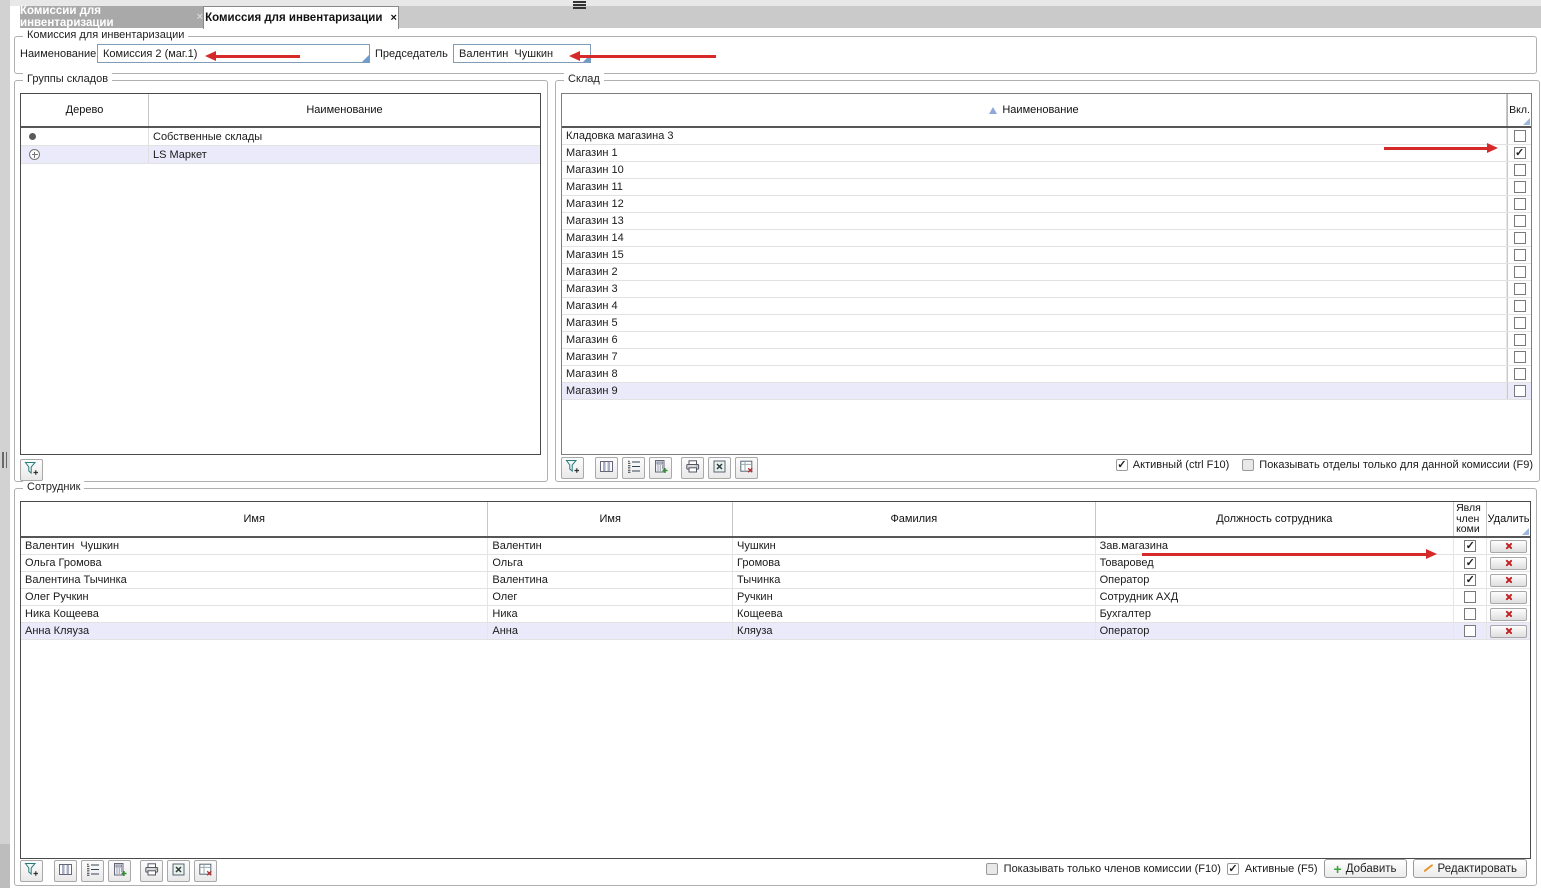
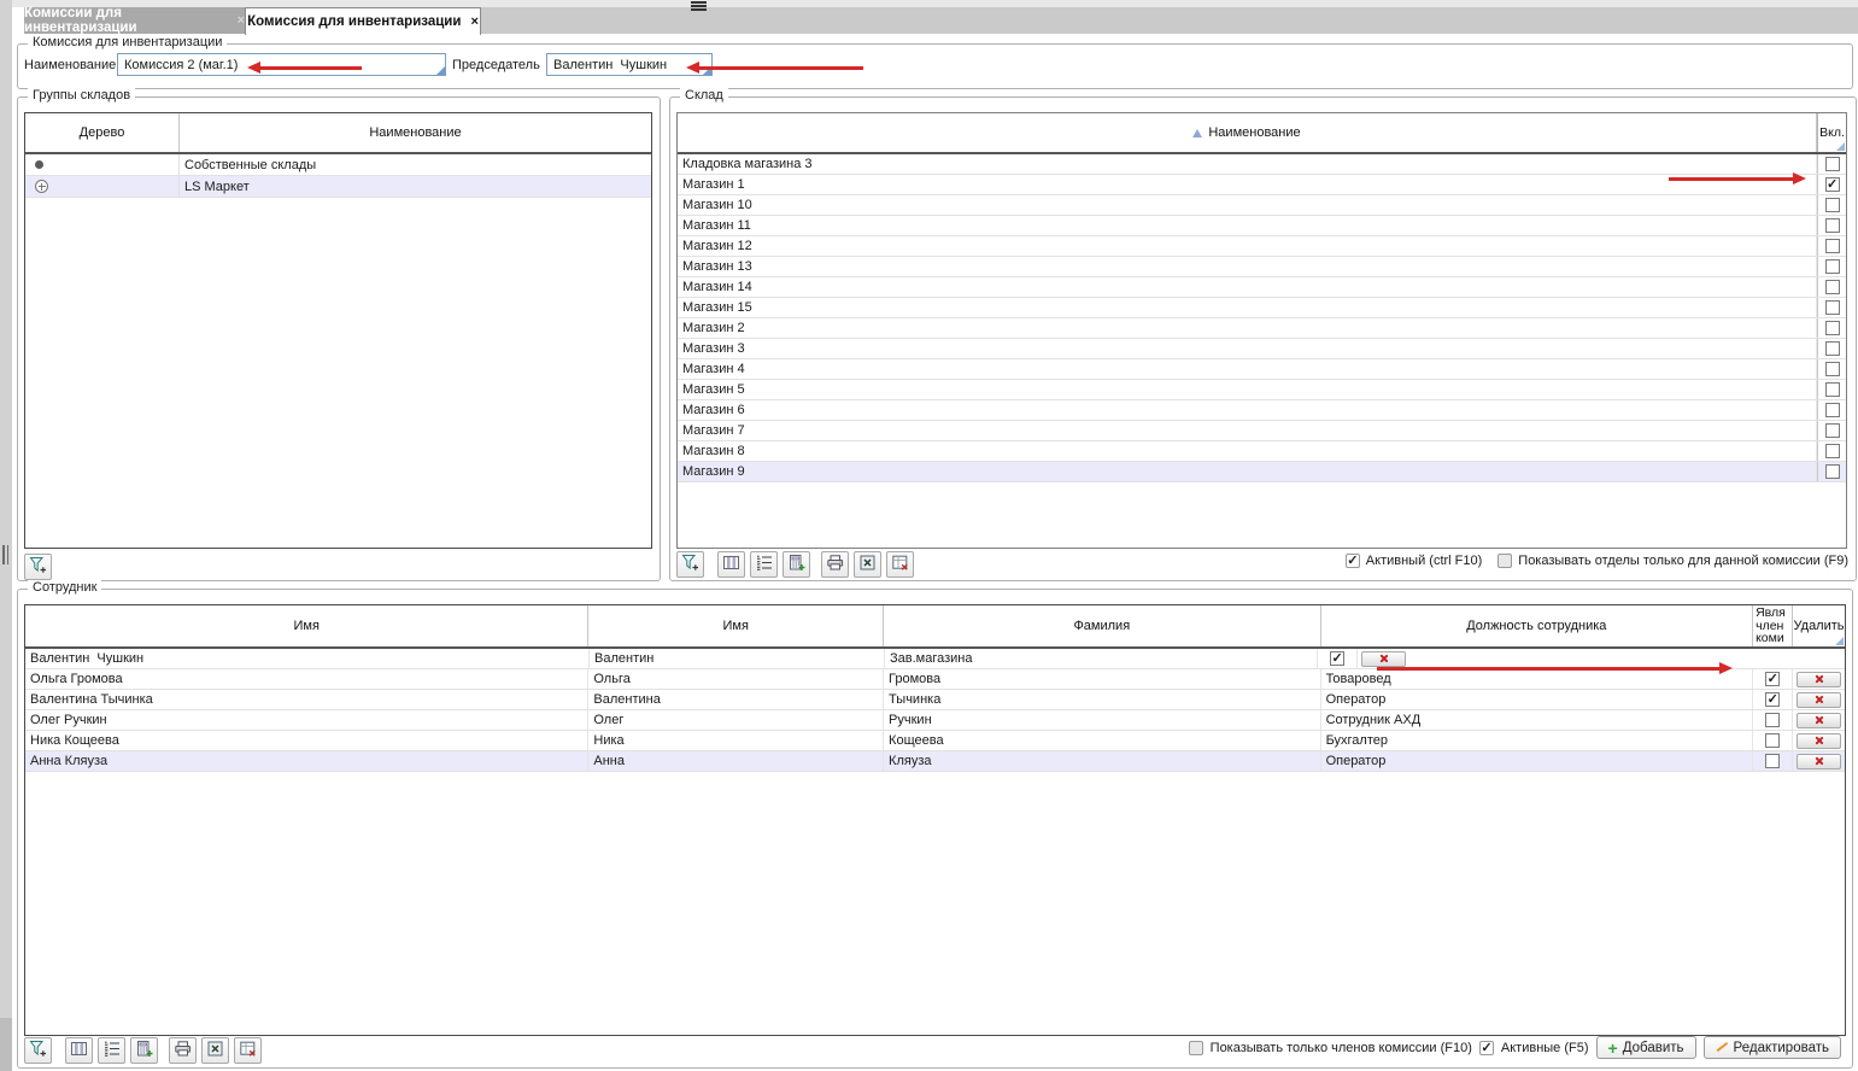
  Комиссии для инвентаризации
  ×
  Комиссия для инвентаризации
  ×
  Комиссия для инвентаризации
  Наименование
  Комиссия 2 (маг.1)
  Председатель
  Валентин Чушкин
  Группы складов
  Дерево
  Наименование
  Собственные склады
  LS Маркет
  Склад
  Наименование
  Вкл.
  Кладовка магазина 3
  Магазин 1
  Магазин 10
  Магазин 11
  Магазин 12
  Магазин 13
  Магазин 14
  Магазин 15
  Магазин 2
  Магазин 3
  Магазин 4
  Магазин 5
  Магазин 6
  Магазин 7
  Магазин 8
  Магазин 9
  Активный (ctrl F10)
  Показывать отделы только для данной комиссии (F9)
  Сотрудник
  Имя
  Имя
  Фамилия
  Должность сотрудника
  Явля
  член
  коми
  Удалить
  Валентин Чушкин
  Валентин
- Чушкин
  Зав.магазина
  Ольга Громова
  Ольга
  Громова
  Товаровед
  Валентина Тычинка
  Валентина
  Тычинка
  Оператор
  Олег Ручкин
  Олег
  Ручкин
  Сотрудник АХД
  Ника Кощеева
  Ника
  Кощеева
  Бухгалтер
  Анна Кляуза
  Анна
  Кляуза
  Оператор
  Показывать только членов комиссии (F10)
  Активные (F5)
  Добавить
  Редактировать
